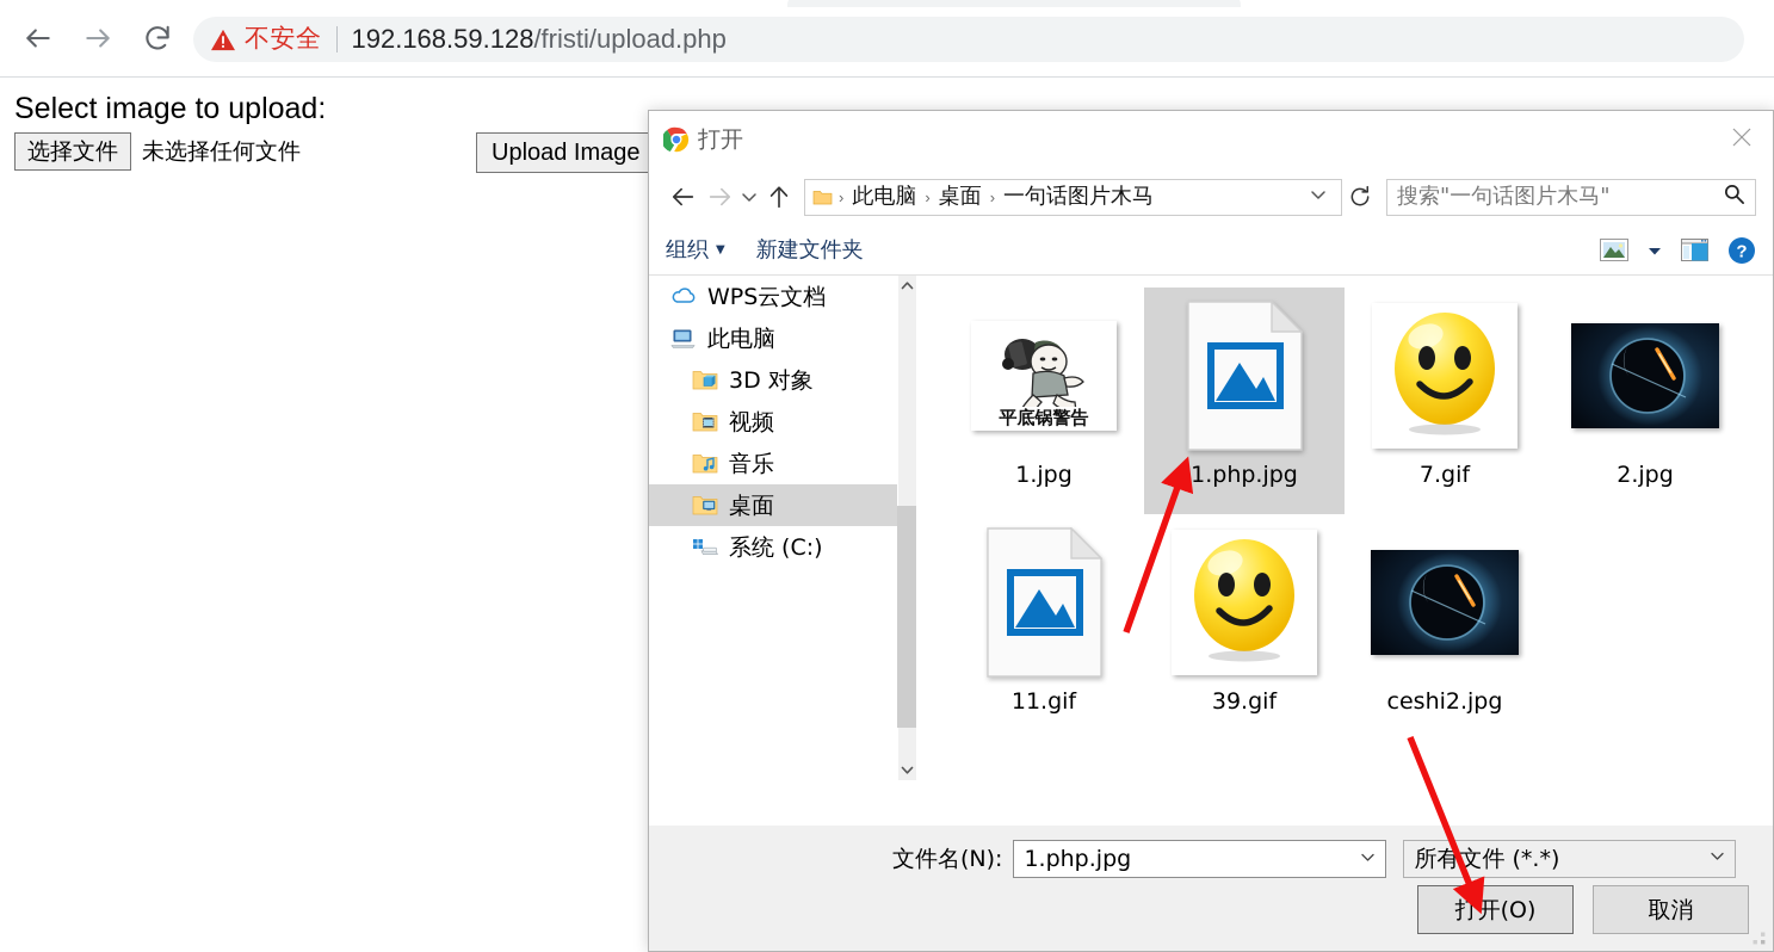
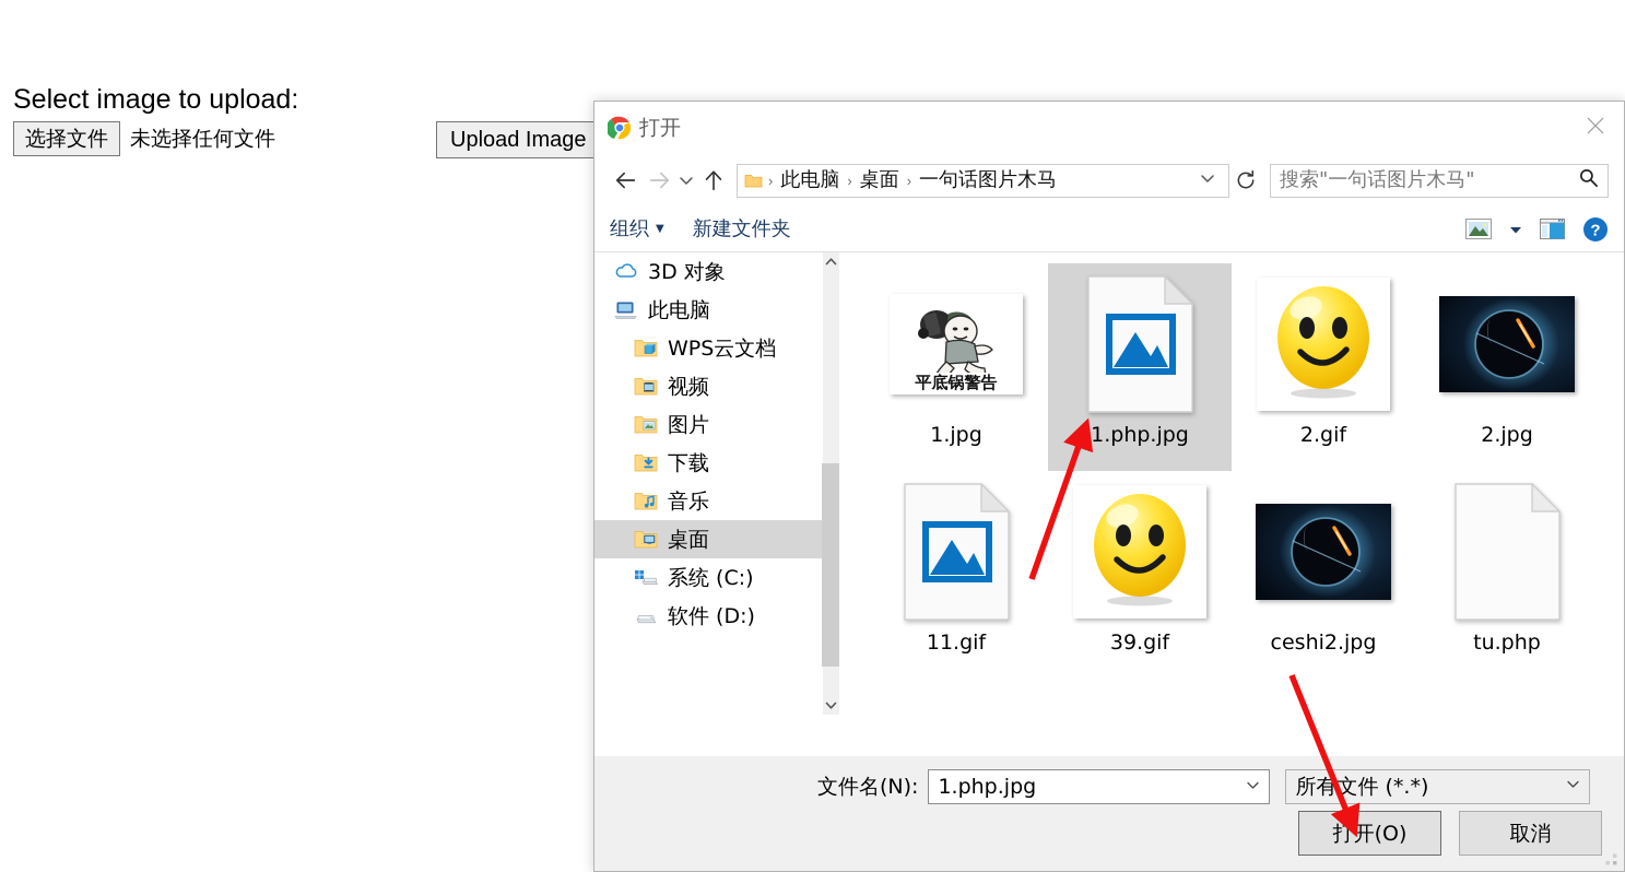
- 不安全
- 192.168.59.128/fristi/upload.php
  Select image to upload:
  选择文件
  未选择任何文件
  Upload Image
  打开
  ›
  此电脑
  ›
  桌面
  ›
  一句话图片木马
  搜索"一句话图片木马"
  组织
  ▼
  新建文件夹
  ?
- WPS云文档
+ 3D 对象
  此电脑
- 3D 对象
+ WPS云文档
  视频
+ 图片
+ 下载
  音乐
  桌面
  系统 (C:)
+ 软件 (D:)
  平底锅警告
  1.jpg
  1.php.jpg
- 7.gif
+ 2.gif
  2.jpg
  11.gif
  39.gif
  ceshi2.jpg
+ tu.php
  文件名(N):
  1.php.jpg
  所有文件 (*.*)
  打开(O)
  取消
